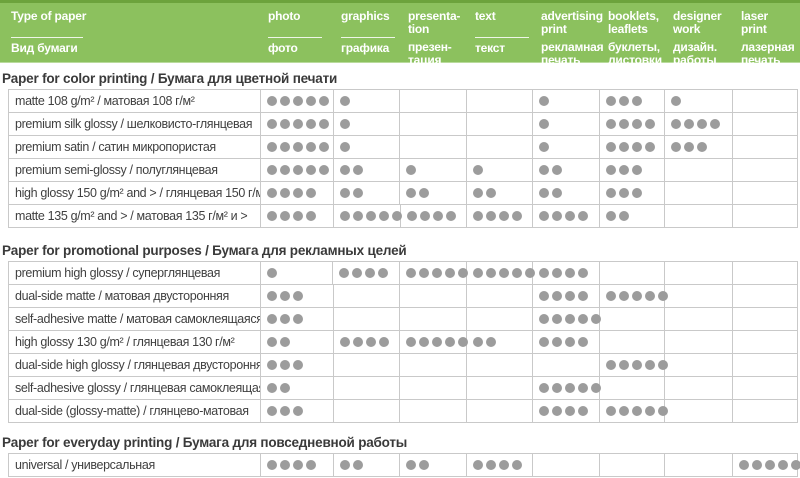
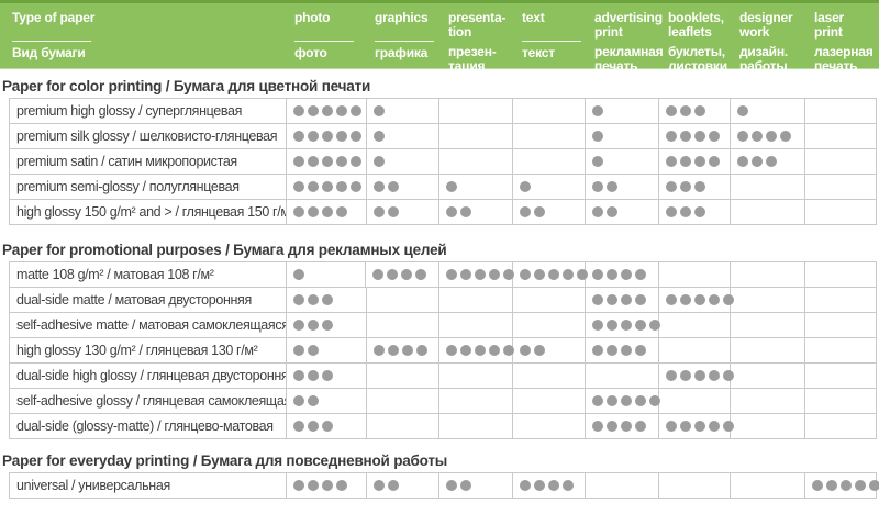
  Type of paper
  Вид бумаги
  photo
  фото
  graphics
  графика
  presenta-
  tion
  презен-
  тация
  text
  текст
  advertisin
  print
  рекламна
  печать
  booklets,
  leaflets
  буклеты,
  листовки
  designer
  work
  дизайн.
  работы
  laser
  print
  лазерная
  печать
  Paper for color printing / Бумага для цветной печати
- matte 108 g/m² / матовая 108 г/м²
+ premium high glossy / суперглянцевая
  premium silk glossy / шелковисто-глянцевая
  premium satin / сатин микропористая
  premium semi-glossy / полуглянцевая
  high glossy 150 g/m² and > / глянцевая 150 г/м
- matte 135 g/m² and > / матовая 135 г/м² и >
  Paper for promotional purposes / Бумага для рекламных целей
- premium high glossy / суперглянцевая
+ matte 108 g/m² / матовая 108 г/м²
  dual-side matte / матовая двусторонняя
  self-adhesive matte / матовая самоклеящаяся
  high glossy 130 g/m² / глянцевая 130 г/м²
  dual-side high glossy / глянцевая двустороння
  self-adhesive glossy / глянцевая самоклеяща
  dual-side (glossy-matte) / глянцево-матовая
  Paper for everyday printing / Бумага для повседневной работы
  universal / универсальная
